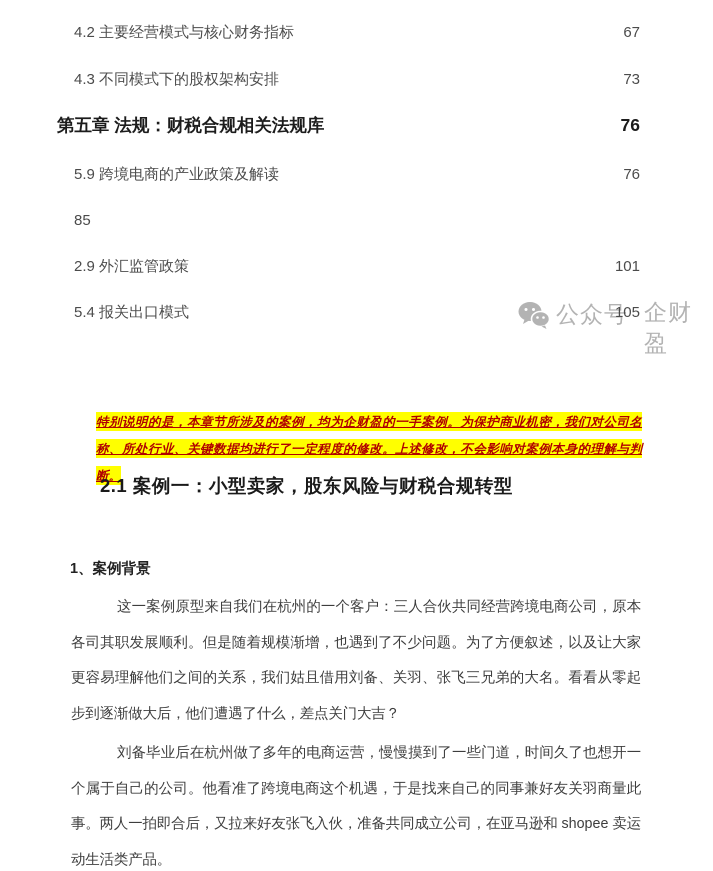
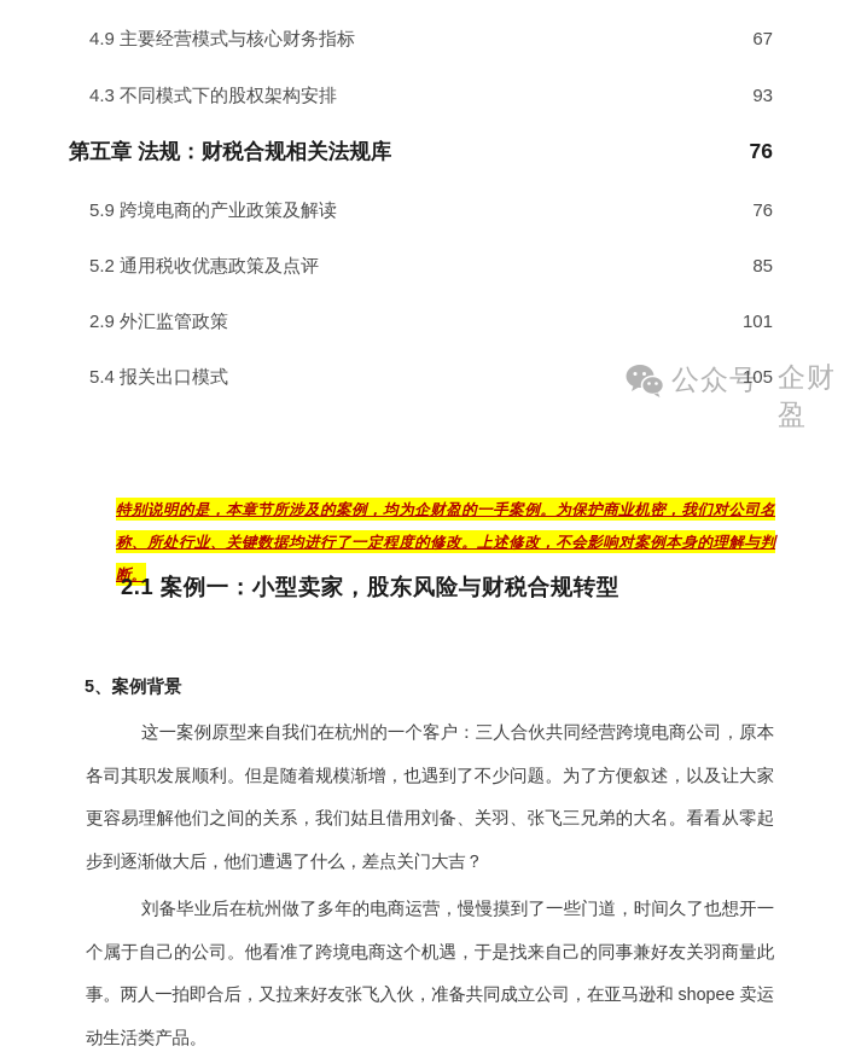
  公众号
  企财盈
- 4.2 主要经营模式与核心财务指标
+ 4.9 主要经营模式与核心财务指标
  67
  4.3 不同模式下的股权架构安排
- 73
+ 93
  第五章 法规：财税合规相关法规库
  76
  5.9 跨境电商的产业政策及解读
  76
+ 5.2 通用税收优惠政策及点评
  85
  2.9 外汇监管政策
  101
  5.4 报关出口模式
  105
  特别说明的是，本章节所涉及的案例，均为企财盈的一手案例。为保护商业机密，我们对公司名称、所处行业、关键数据均进行了一定程度的修改。上述修改，不会影响对案例本身的理解与判断。
  2.1 案例一：小型卖家，股东风险与财税合规转型
- 1、案例背景
+ 5、案例背景
  这一案例原型来自我们在杭州的一个客户：三人合伙共同经营跨境电商公司，原本各司其职发展顺利。但是随着规模渐增，也遇到了不少问题。为了方便叙述，以及让大家更容易理解他们之间的关系，我们姑且借用刘备、关羽、张飞三兄弟的大名。看看从零起步到逐渐做大后，他们遭遇了什么，差点关门大吉？
  刘备毕业后在杭州做了多年的电商运营，慢慢摸到了一些门道，时间久了也想开一个属于自己的公司。他看准了跨境电商这个机遇，于是找来自己的同事兼好友关羽商量此事。两人一拍即合后，又拉来好友张飞入伙，准备共同成立公司，在亚马逊和 shopee 卖运动生活类产品。
